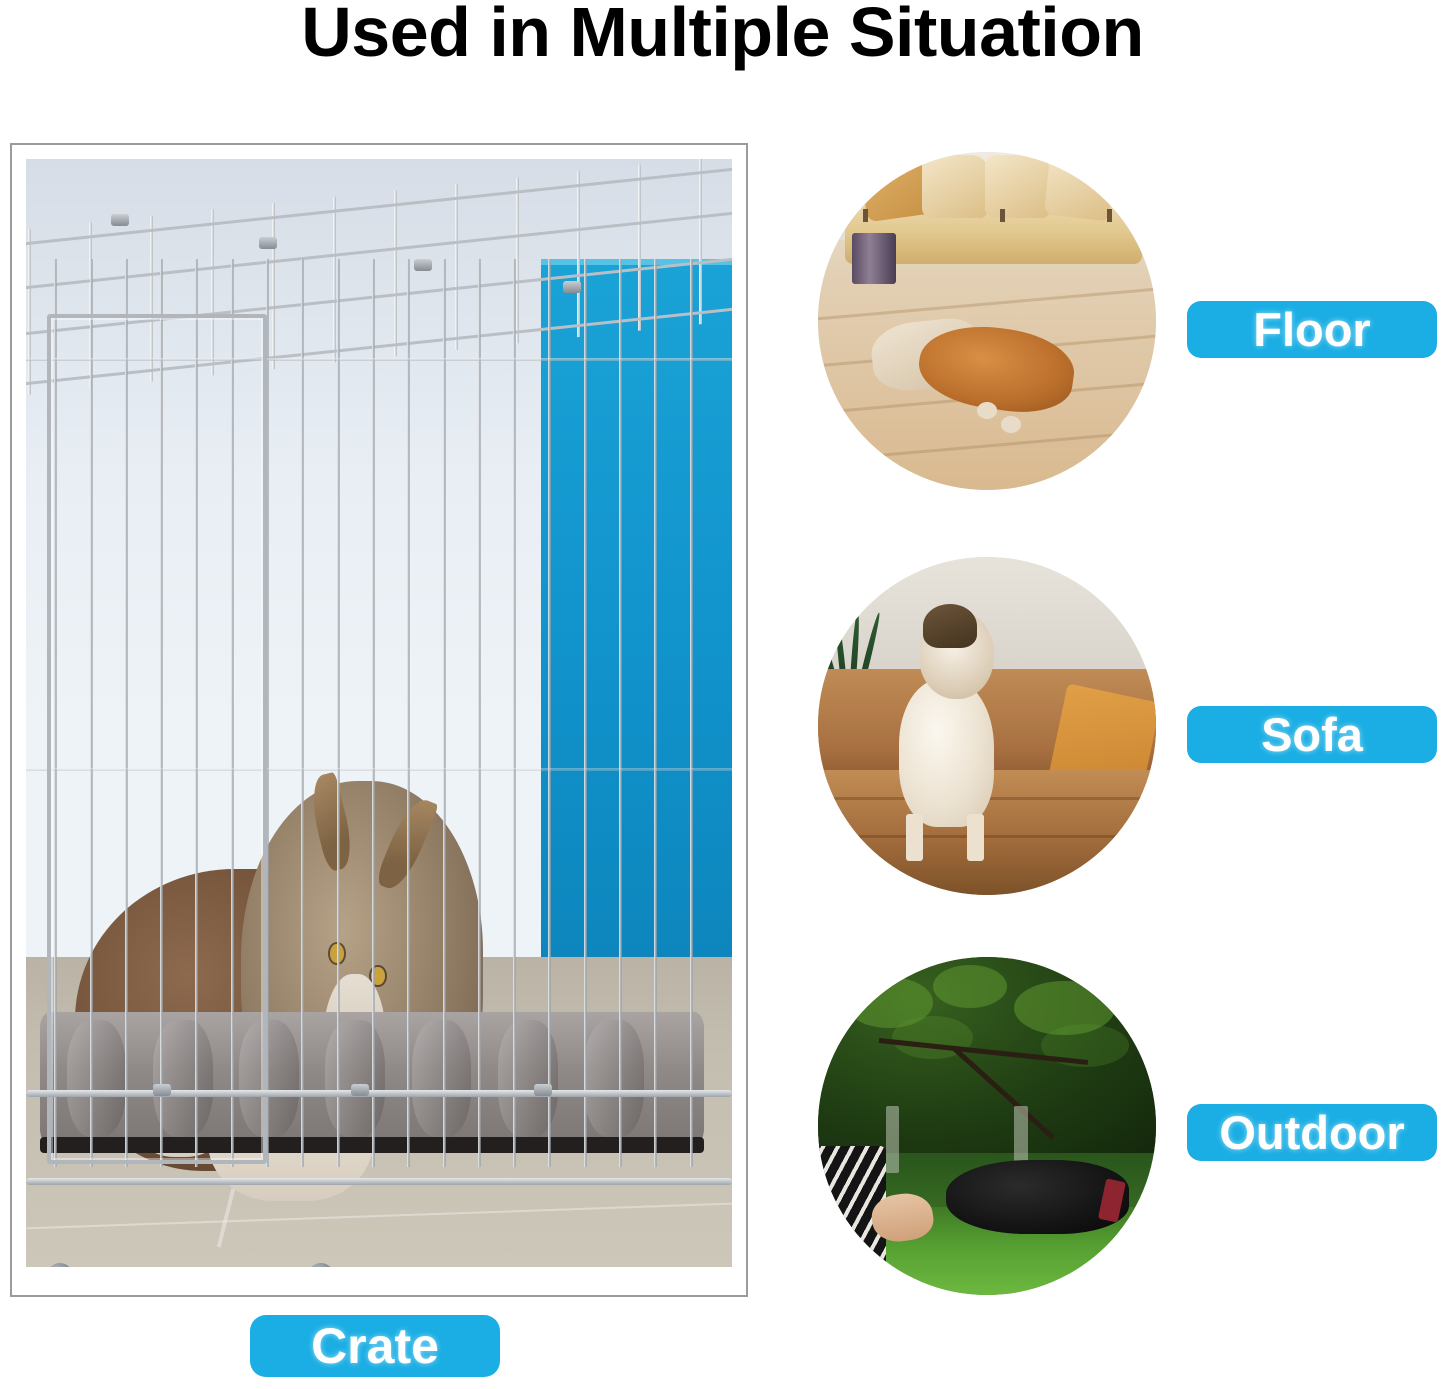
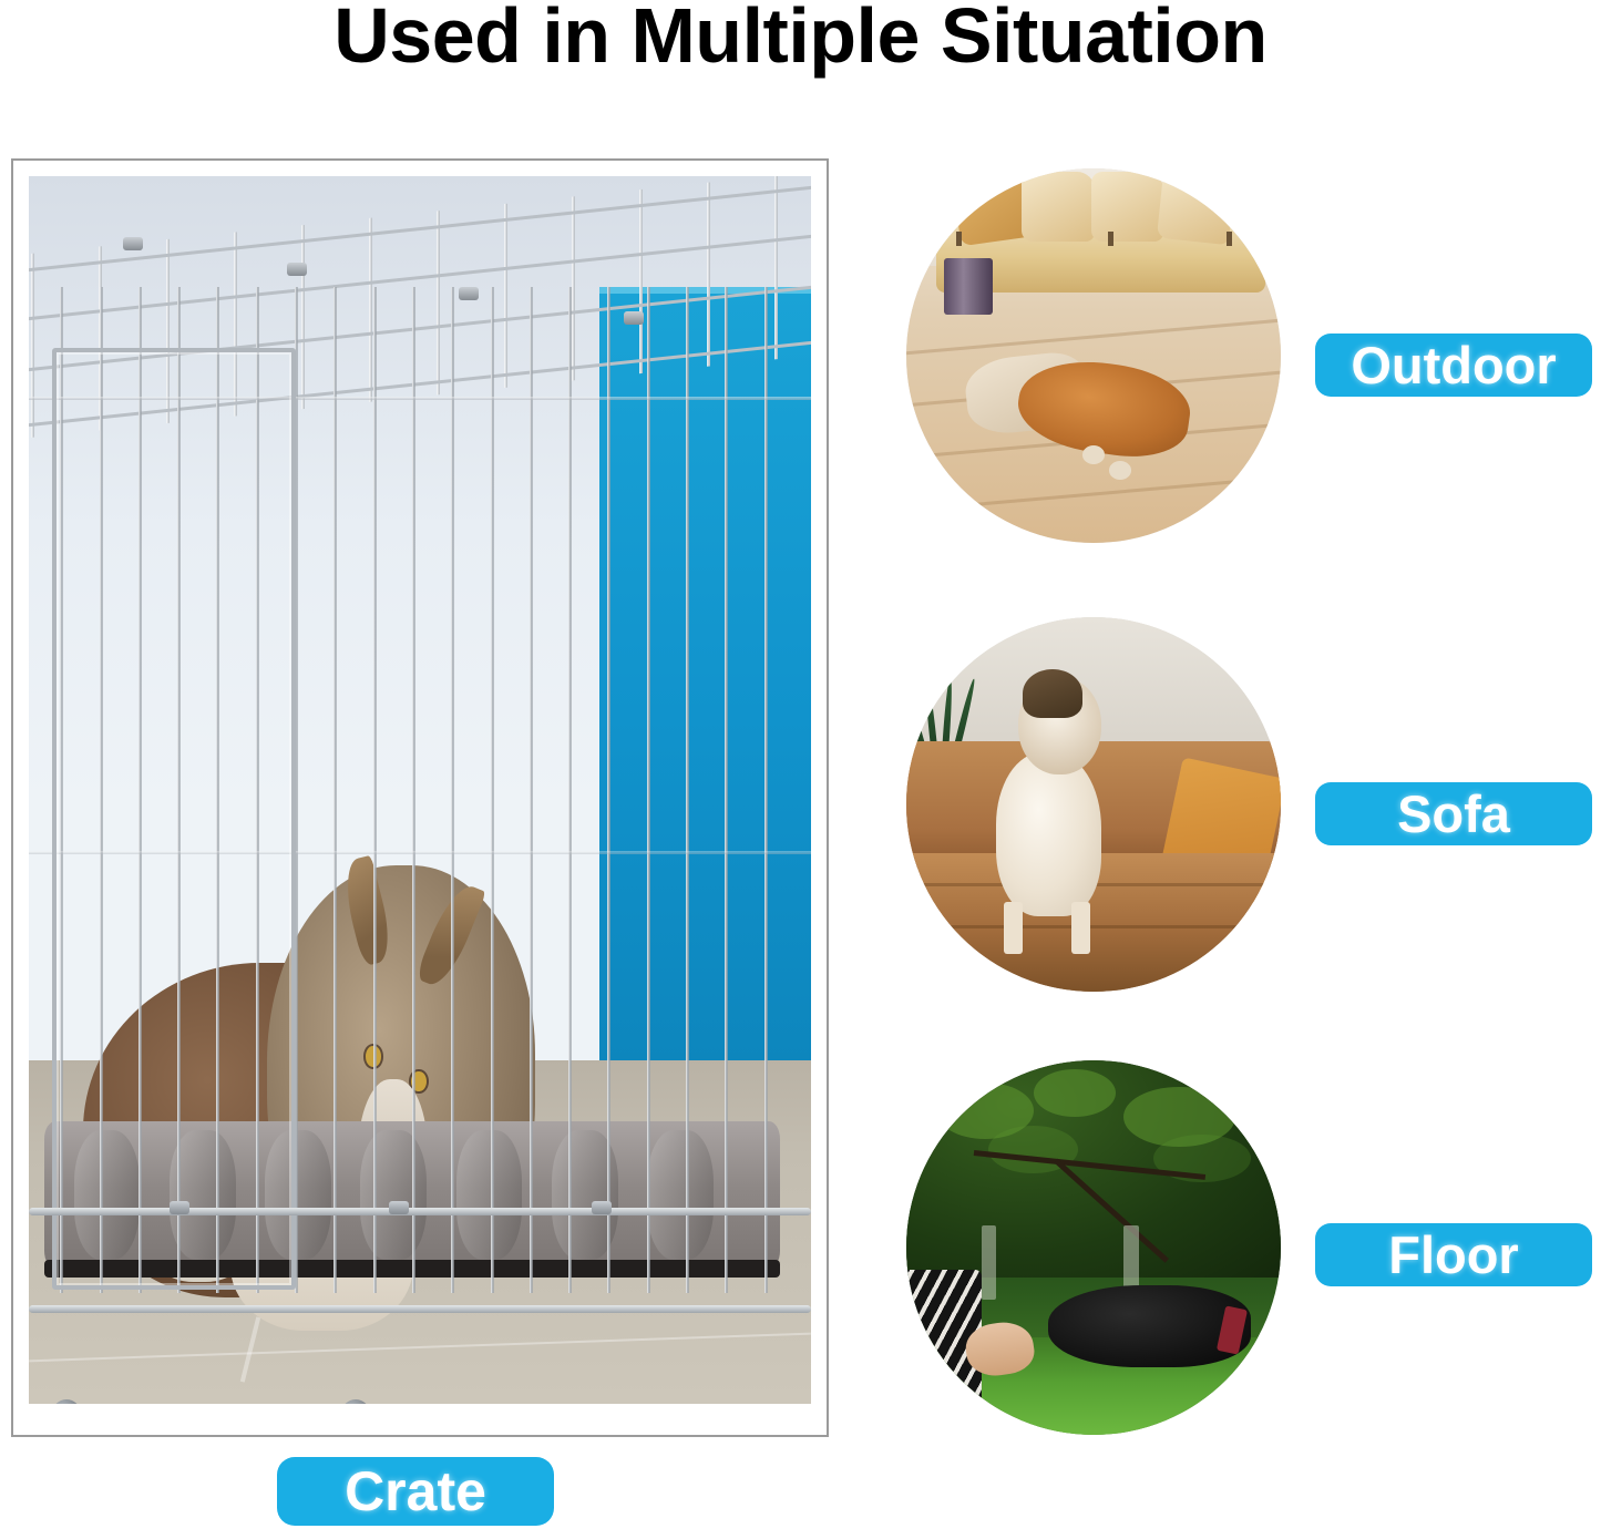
  Used in Multiple Situation
  Crate
- Floor
+ Outdoor
  Sofa
- Outdoor
+ Floor
